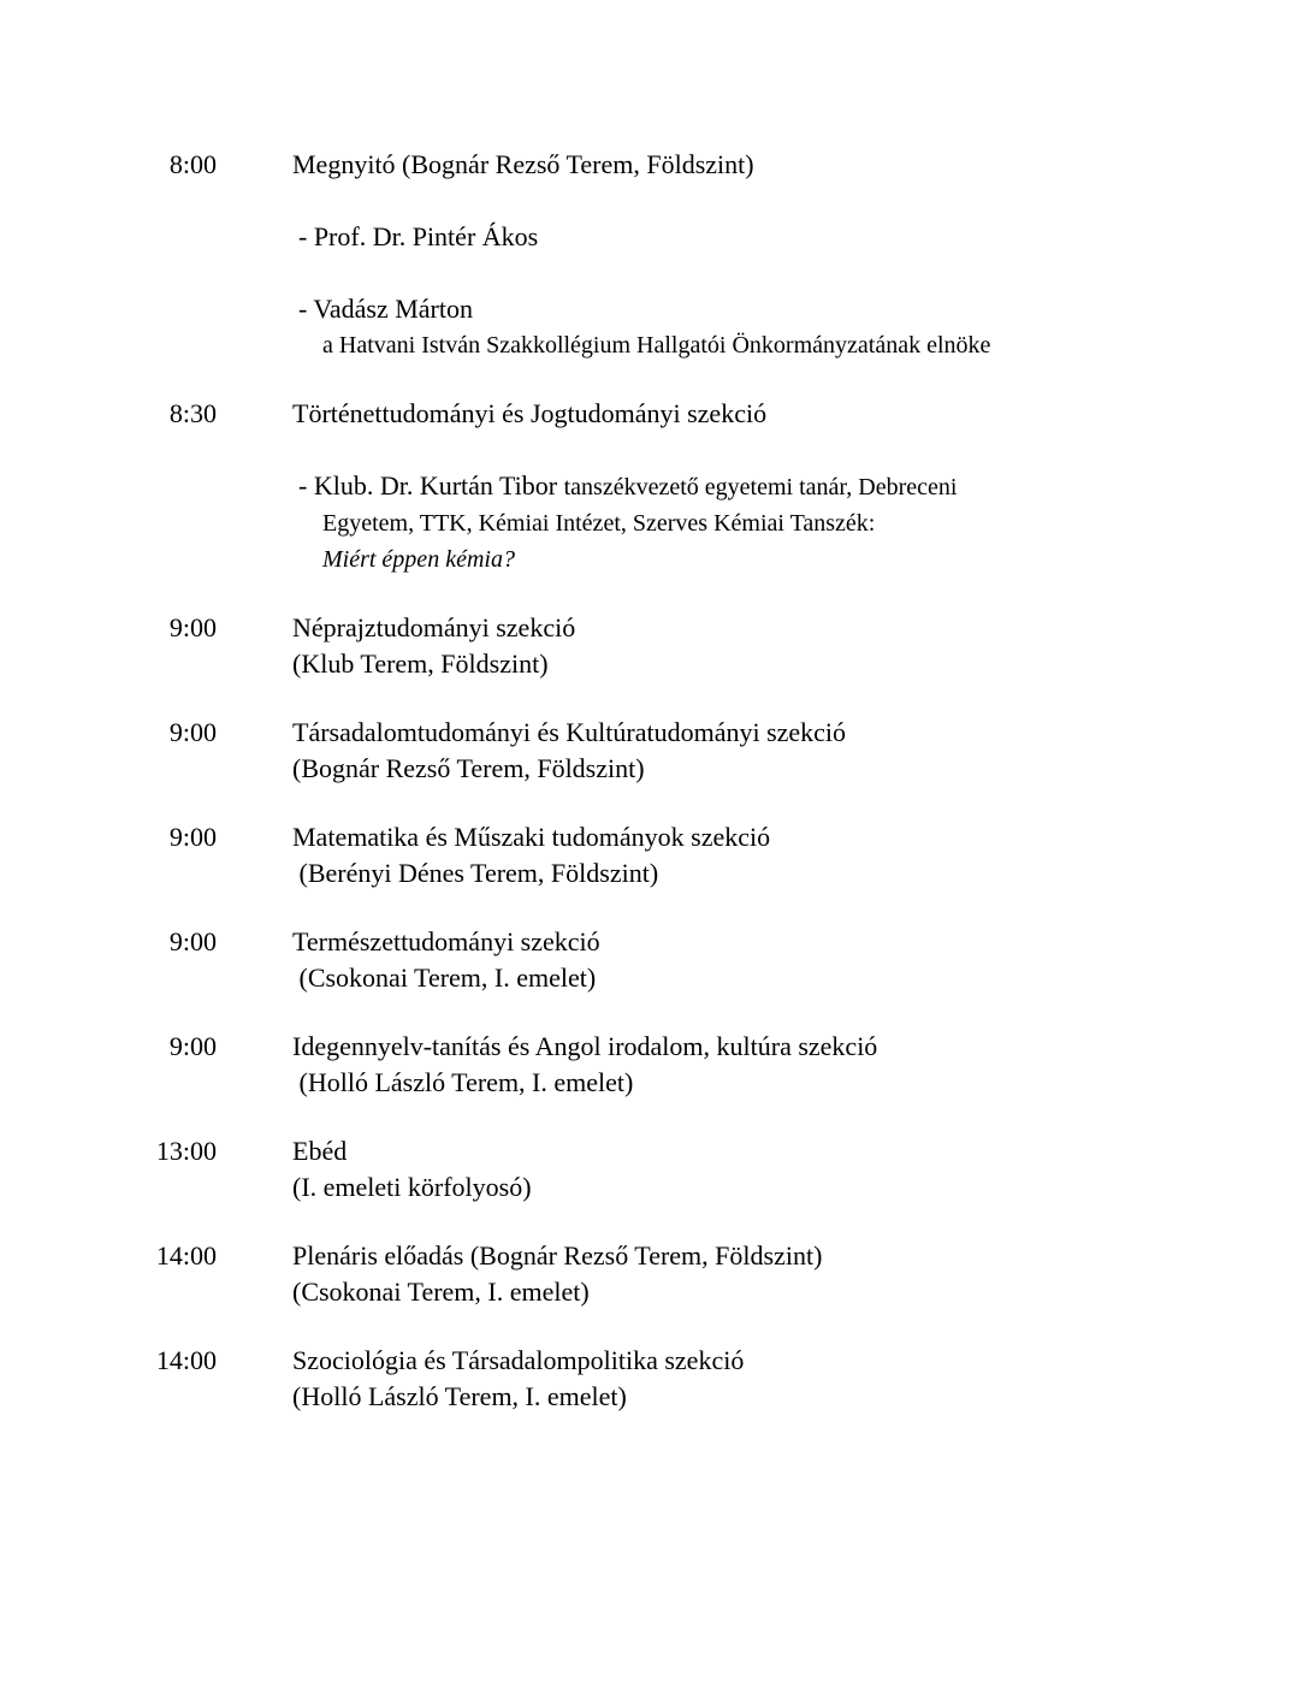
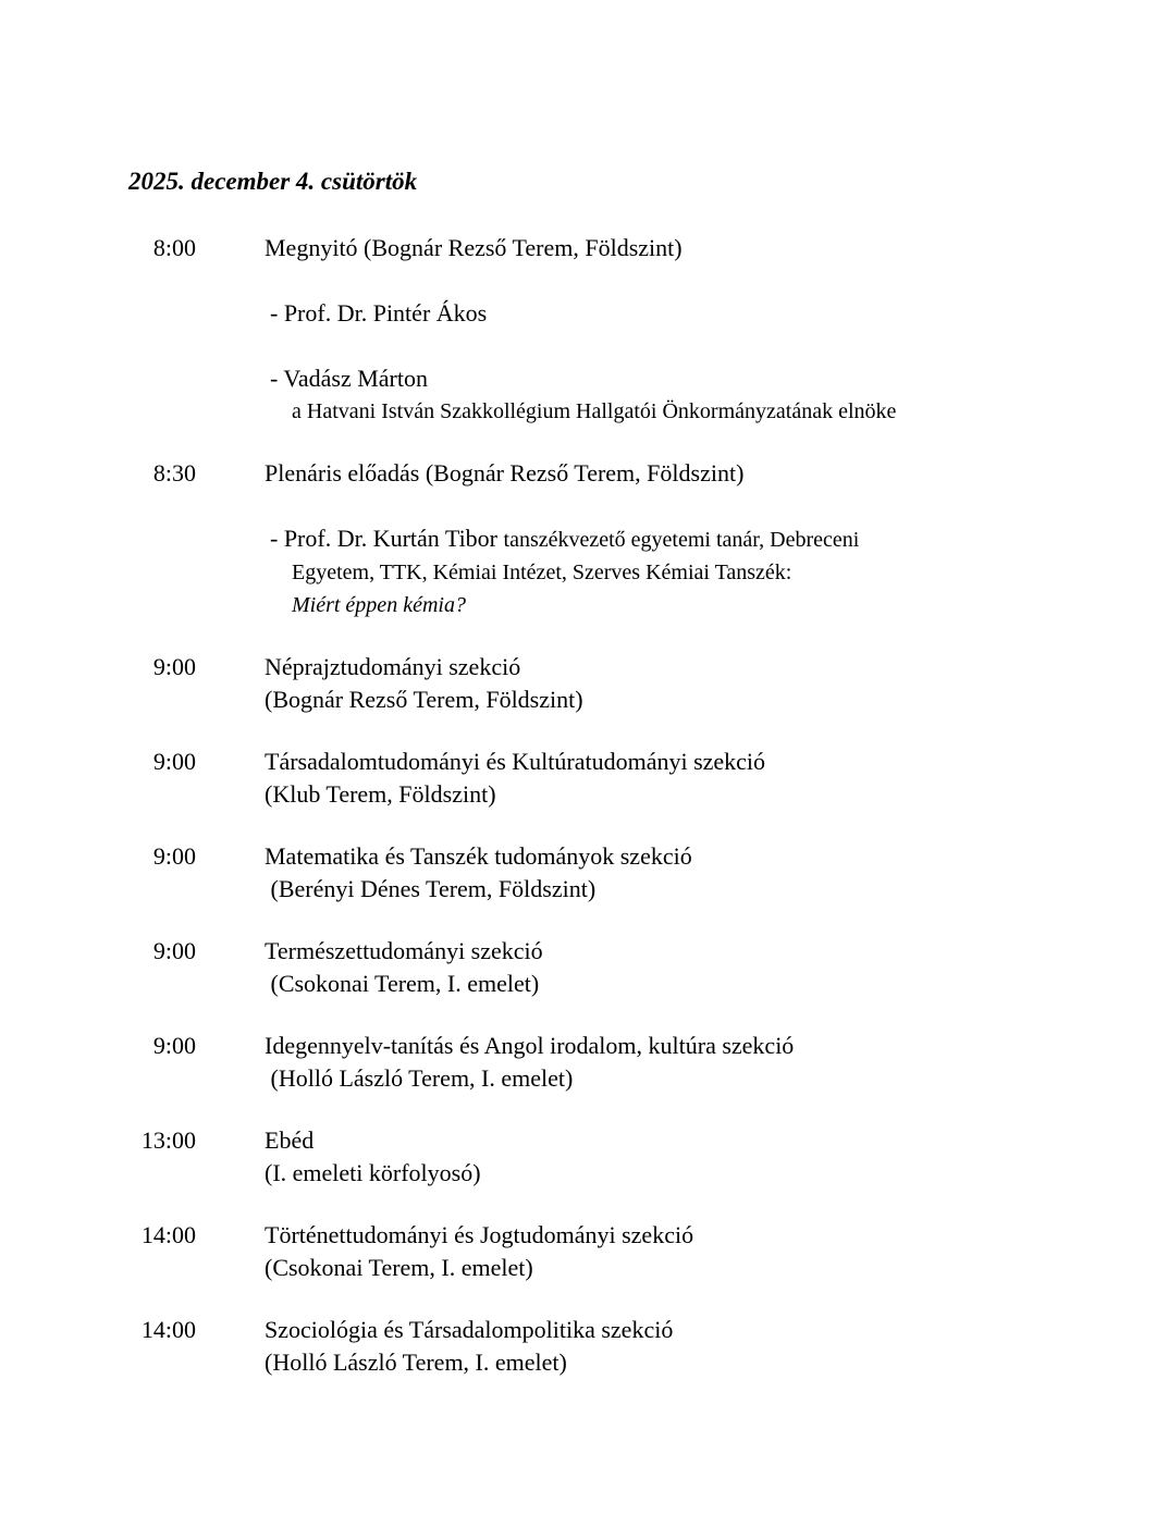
+ 2025. december 4. csütörtök
  8:00
  Megnyitó (Bognár Rezső Terem, Földszint)
  - Prof. Dr. Pintér Ákos
  - Vadász Márton
  a Hatvani István Szakkollégium Hallgatói Önkormányzatának elnöke
  8:30
- Történettudományi és Jogtudományi szekció
+ Plenáris előadás (Bognár Rezső Terem, Földszint)
- - Klub. Dr. Kurtán Tibor tanszékvezető egyetemi tanár, Debreceni
+ - Prof. Dr. Kurtán Tibor tanszékvezető egyetemi tanár, Debreceni
  Egyetem, TTK, Kémiai Intézet, Szerves Kémiai Tanszék:
  Miért éppen kémia?
  9:00
  Néprajztudományi szekció
- (Klub Terem, Földszint)
+ (Bognár Rezső Terem, Földszint)
  9:00
  Társadalomtudományi és Kultúratudományi szekció
- (Bognár Rezső Terem, Földszint)
+ (Klub Terem, Földszint)
  9:00
- Matematika és Műszaki tudományok szekció
+ Matematika és Tanszék tudományok szekció
  (Berényi Dénes Terem, Földszint)
  9:00
  Természettudományi szekció
  (Csokonai Terem, I. emelet)
  9:00
  Idegennyelv-tanítás és Angol irodalom, kultúra szekció
  (Holló László Terem, I. emelet)
  13:00
  Ebéd
  (I. emeleti körfolyosó)
  14:00
- Plenáris előadás (Bognár Rezső Terem, Földszint)
+ Történettudományi és Jogtudományi szekció
  (Csokonai Terem, I. emelet)
  14:00
  Szociológia és Társadalompolitika szekció
  (Holló László Terem, I. emelet)
